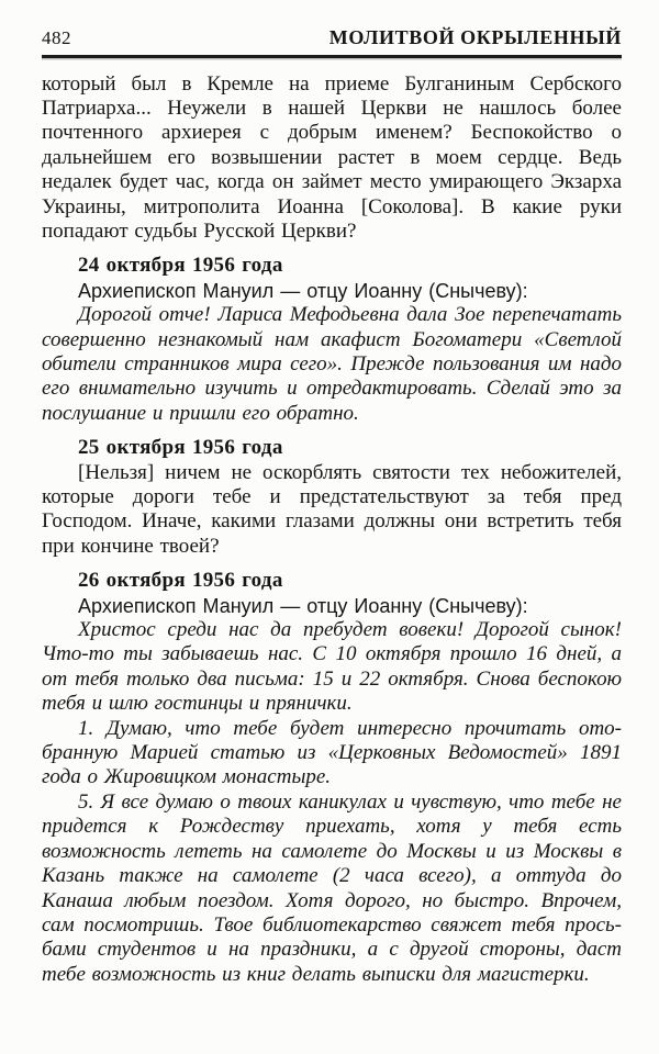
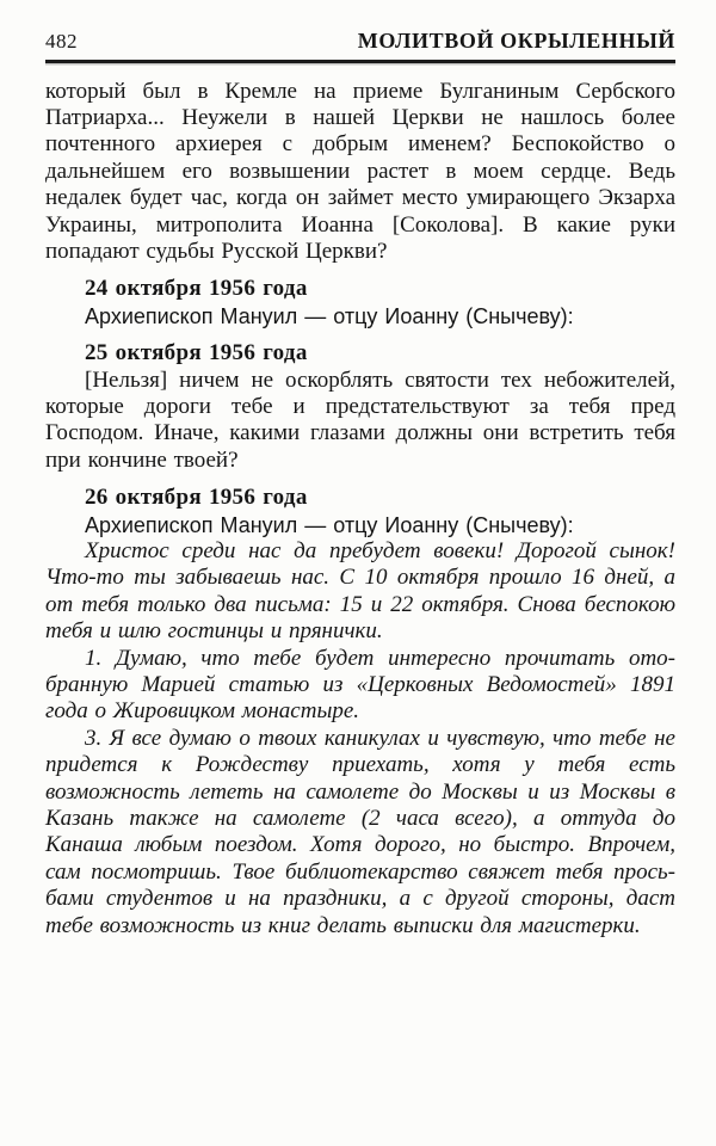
  482
  МОЛИТВОЙ ОКРЫЛЕННЫЙ
  который был в Кремле на приеме Булганиным Сербско­го Патриарха... Неужели в нашей Церкви не нашлось бо­лее почтенного архиерея с добрым именем? Беспокойство о дальнейшем его возвышении растет в моем сердце. Ведь недалек будет час, когда он займет место умирающего Эк­зарха Украины, митрополита Иоанна [Соколова]. В какие руки попадают судьбы Русской Церкви?
  24 октября 1956 года
  Архиепископ Мануил — отцу Иоанну (Снычеву):
- Дорогой отче! Лариса Мефодьевна дала Зое перепе­чатать совершенно незнакомый нам акафист Богома­тери «Светлой обители странников мира сего». Прежде пользования им надо его внимательно изучить и отре­дактировать. Сделай это за послушание и пришли его обратно.
  25 октября 1956 года
  [Нельзя] ничем не оскорблять святости тех небожите­лей, которые дороги тебе и предстательствуют за тебя пред Господом. Иначе, какими глазами должны они встретить тебя при кончине твоей?
  26 октября 1956 года
  Архиепископ Мануил — отцу Иоанну (Снычеву):
  Христос среди нас да пребудет вовеки! Дорогой сынок! Что-то ты забываешь нас. С 10 октября прошло 16 дней, а от тебя только два письма: 15 и 22 октября. Снова бес­покою тебя и шлю гостинцы и прянички.
  1. Думаю, что тебе будет интересно прочитать ото­бранную Марией статью из «Церковных Ведомостей» 1891 года о Жировицком монастыре.
- 5. Я все думаю о твоих каникулах и чувствую, что тебе не придется к Рождеству приехать, хотя у тебя есть возможность лететь на самолете до Москвы и из Москвы в Казань также на самолете (2 часа всего), а оттуда до Канаша любым поездом. Хотя дорого, но быстро. Впрочем, сам посмотришь. Твое библиотекарство свяжет тебя прось­бами студентов и на праздники, а с другой стороны, даст тебе возможность из книг делать выписки для магистерки.
+ 3. Я все думаю о твоих каникулах и чувствую, что тебе не придется к Рождеству приехать, хотя у тебя есть возможность лететь на самолете до Москвы и из Москвы в Казань также на самолете (2 часа всего), а оттуда до Канаша любым поездом. Хотя дорого, но быстро. Впрочем, сам посмотришь. Твое библиотекарство свяжет тебя прось­бами студентов и на праздники, а с другой стороны, даст тебе возможность из книг делать выписки для магистерки.
